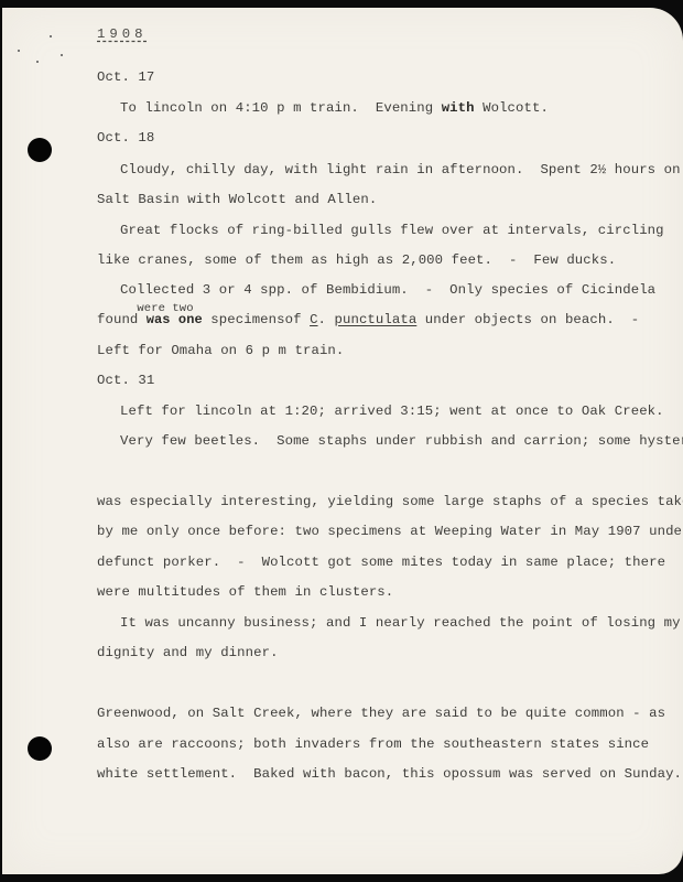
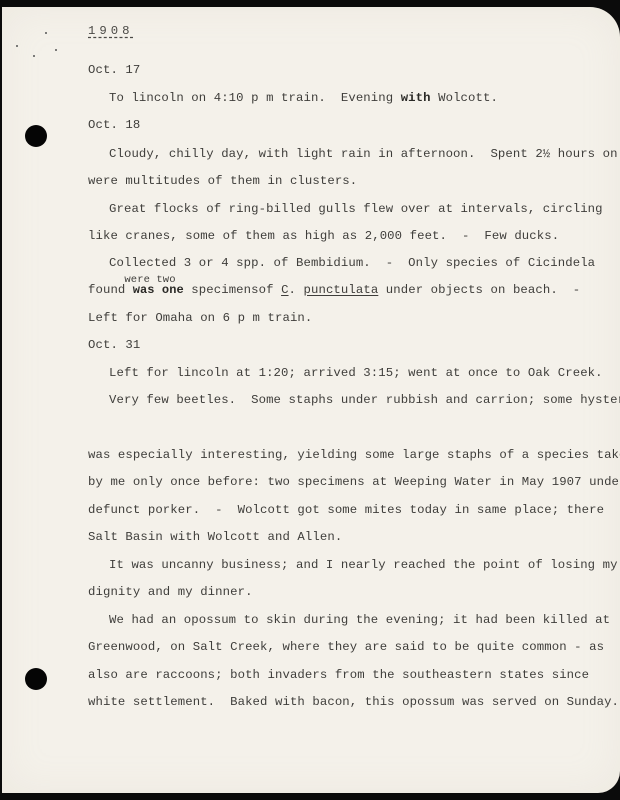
  1908
  Oct. 17
  To lincoln on 4:10 p m train. Evening with Wolcott.
  Oct. 18
  Cloudy, chilly day, with light rain in afternoon. Spent 2½ hours on
- Salt Basin with Wolcott and Allen.
+ were multitudes of them in clusters.
  Great flocks of ring-billed gulls flew over at intervals, circling
  like cranes, some of them as high as 2,000 feet. - Few ducks.
  Collected 3 or 4 spp. of Bembidium. - Only species of Cicindela
  found
  were two
  was one specimensof C. punctulata under objects on beach. -
  Left for Omaha on 6 p m train.
  Oct. 31
  Left for lincoln at 1:20; arrived 3:15; went at once to Oak Creek.
  Very few beetles. Some staphs under rubbish and carrion; some hyste
  was especially interesting, yielding some large staphs of a species tak
  by me only once before: two specimens at Weeping Water in May 1907 unde
  defunct porker. - Wolcott got some mites today in same place; there
- were multitudes of them in clusters.
+ Salt Basin with Wolcott and Allen.
  It was uncanny business; and I nearly reached the point of losing my
  dignity and my dinner.
+ We had an opossum to skin during the evening; it had been killed at
  Greenwood, on Salt Creek, where they are said to be quite common - as
  also are raccoons; both invaders from the southeastern states since
  white settlement. Baked with bacon, this opossum was served on Sunday.
